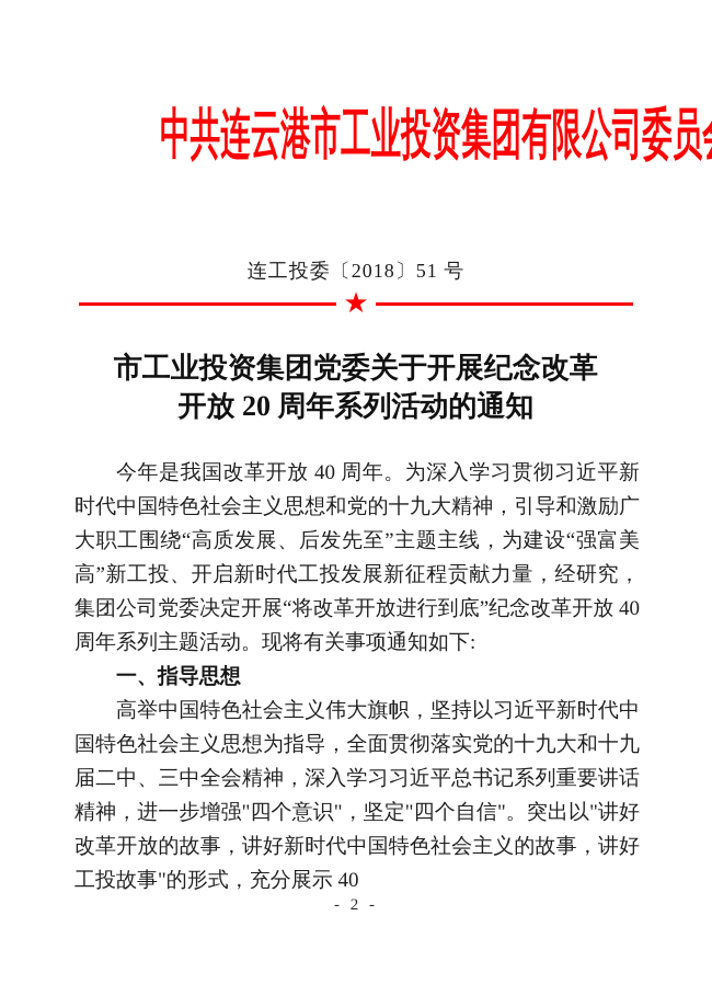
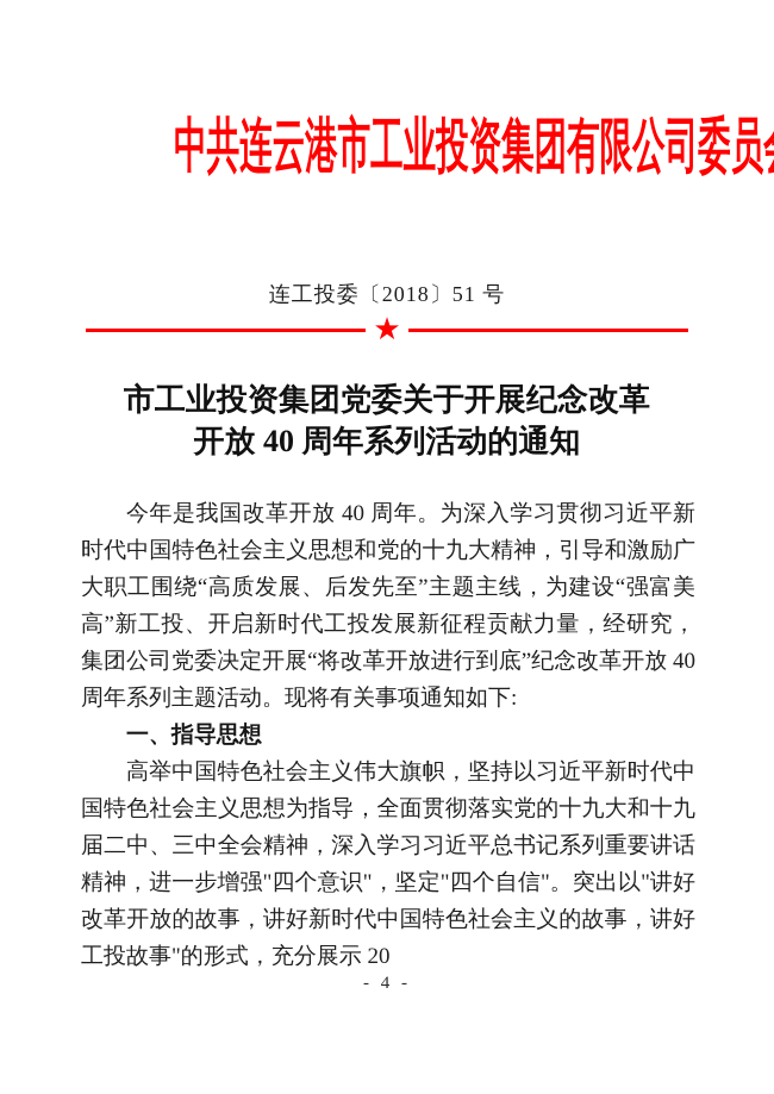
  中共连云港市工业投资集团有限公司委员
  连工投委〔2018〕51 号
  ★
  市工业投资集团党委关于开展纪念改革
- 开放 20 周年系列活动的通知
+ 开放 40 周年系列活动的通知
  今年是我国改革开放 40 周年。为深入学习贯彻习近平新时代中国特色社会主义思想和党的十九大精神，引导和激励广大职工围绕“高质发展、后发先至”主题主线，为建设“强富美高”新工投、开启新时代工投发展新征程贡献力量，经研究，集团公司党委决定开展“将改革开放进行到底”纪念改革开放 40 周年系列主题活动。现将有关事项通知如下:
  一、指导思想
- 高举中国特色社会主义伟大旗帜，坚持以习近平新时代中国特色社会主义思想为指导，全面贯彻落实党的十九大和十九届二中、三中全会精神，深入学习习近平总书记系列重要讲话精神，进一步增强"四个意识"，坚定"四个自信"。突出以"讲好改革开放的故事，讲好新时代中国特色社会主义的故事，讲好工投故事"的形式，充分展示 40
+ 高举中国特色社会主义伟大旗帜，坚持以习近平新时代中国特色社会主义思想为指导，全面贯彻落实党的十九大和十九届二中、三中全会精神，深入学习习近平总书记系列重要讲话精神，进一步增强"四个意识"，坚定"四个自信"。突出以"讲好改革开放的故事，讲好新时代中国特色社会主义的故事，讲好工投故事"的形式，充分展示 20
- - 2 -
+ - 4 -
